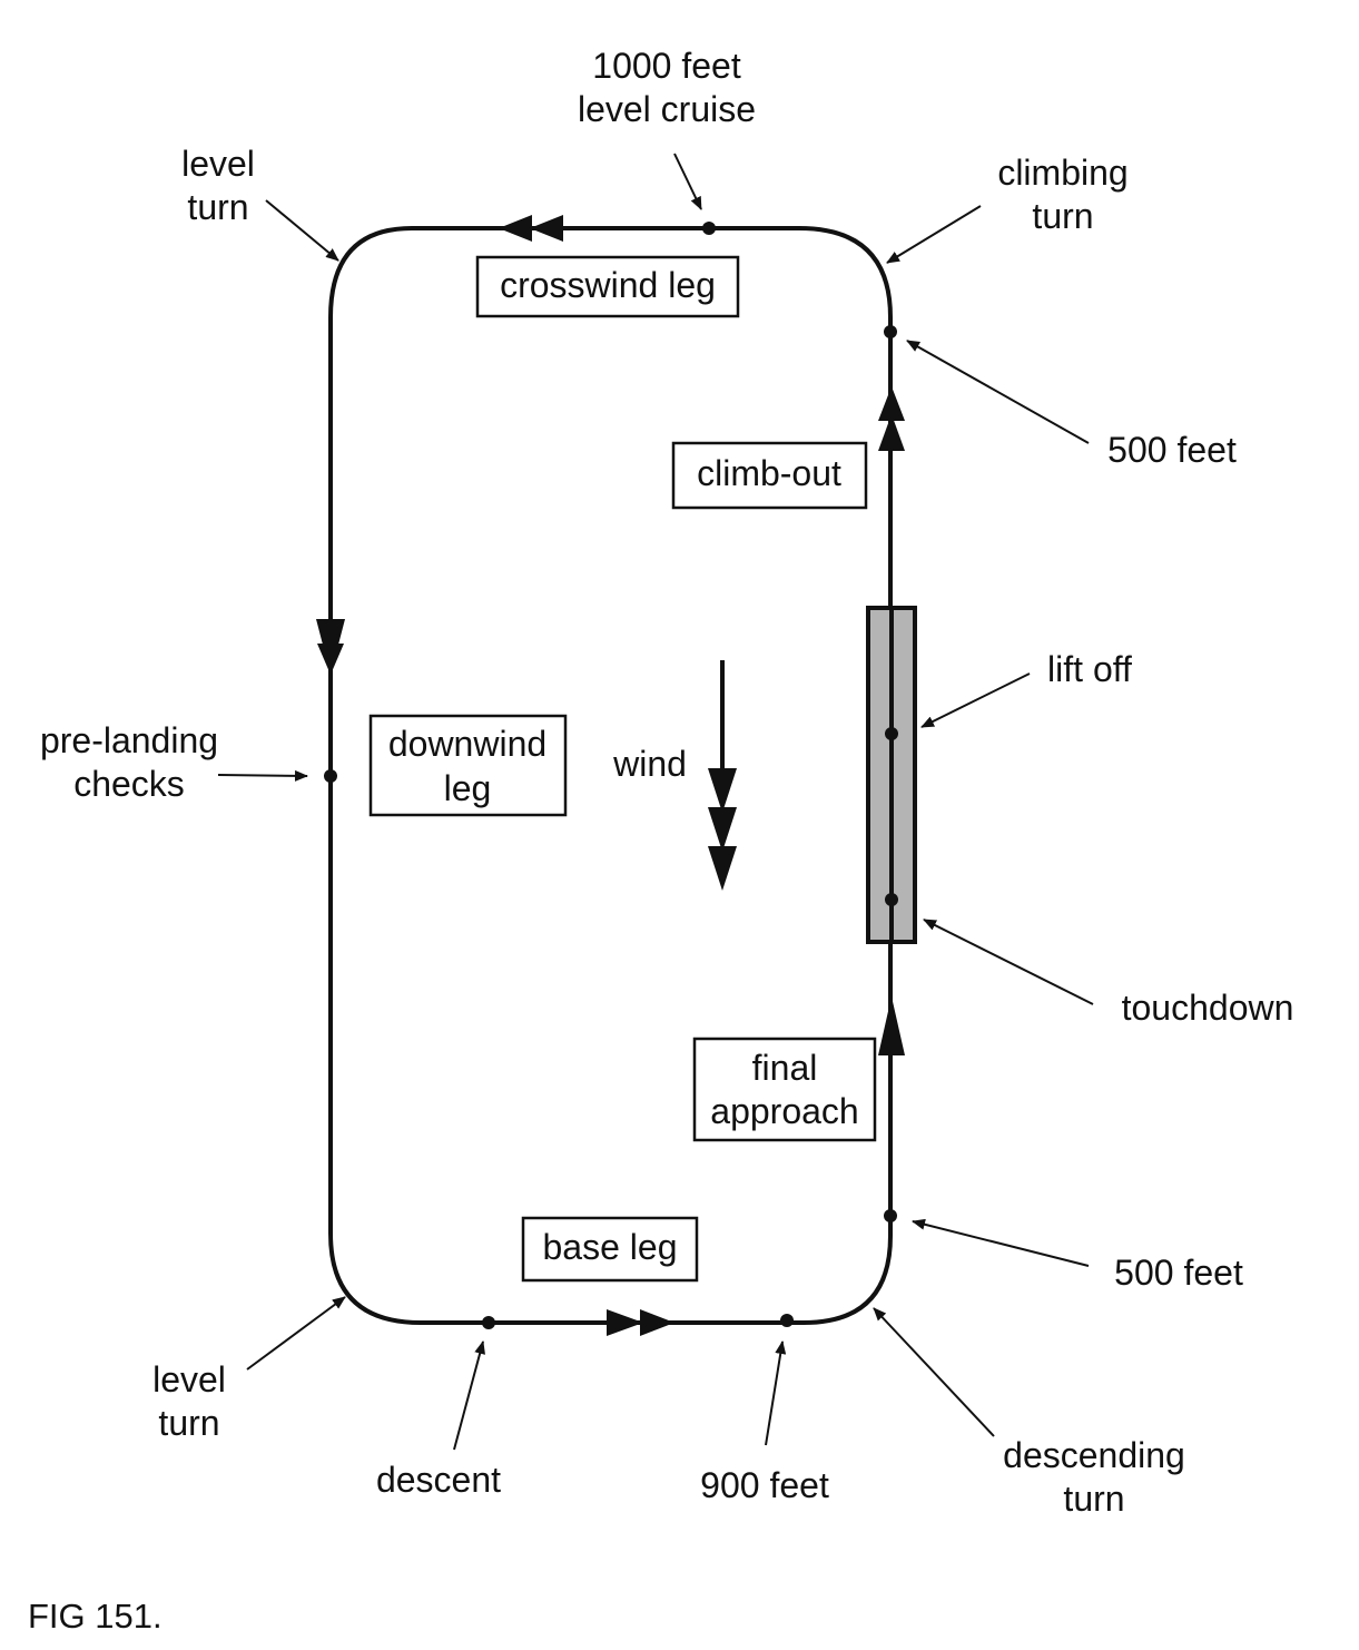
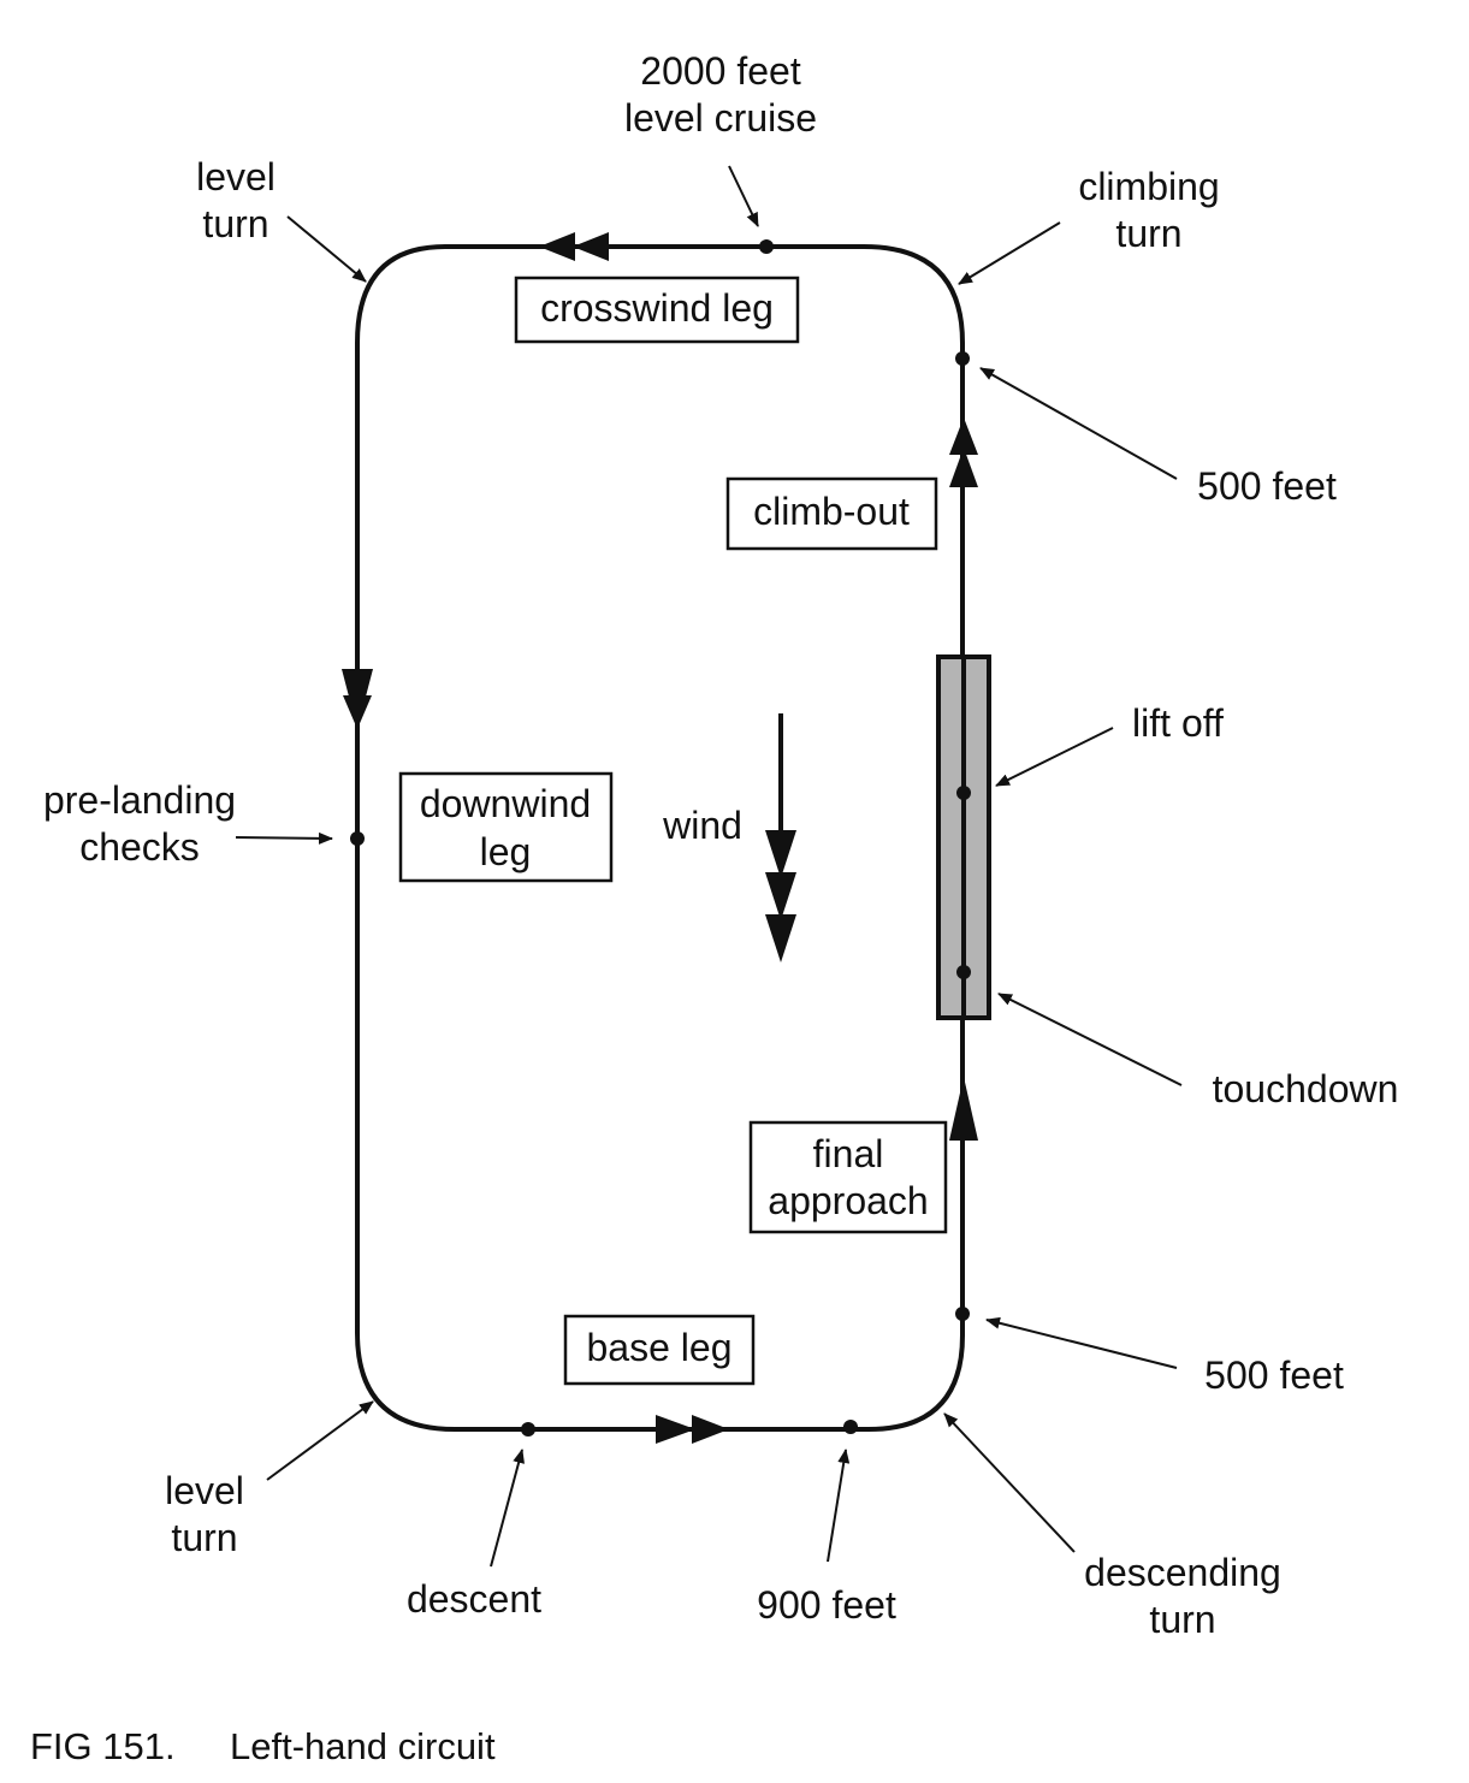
  crosswind leg
  climb-out
  downwind
  leg
  final
  approach
  base leg
  wind
- 1000 feet
+ 2000 feet
  level cruise
  level
  turn
  climbing
  turn
  500 feet
  lift off
  pre-landing
  checks
  touchdown
  500 feet
  level
  turn
  descent
  900 feet
  descending
  turn
  FIG 151.
+ Left-hand circuit
